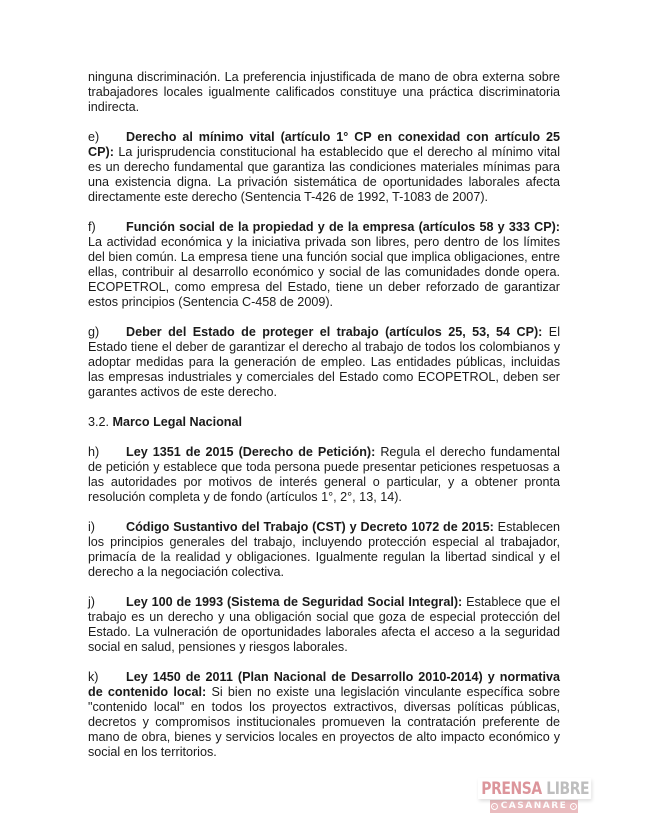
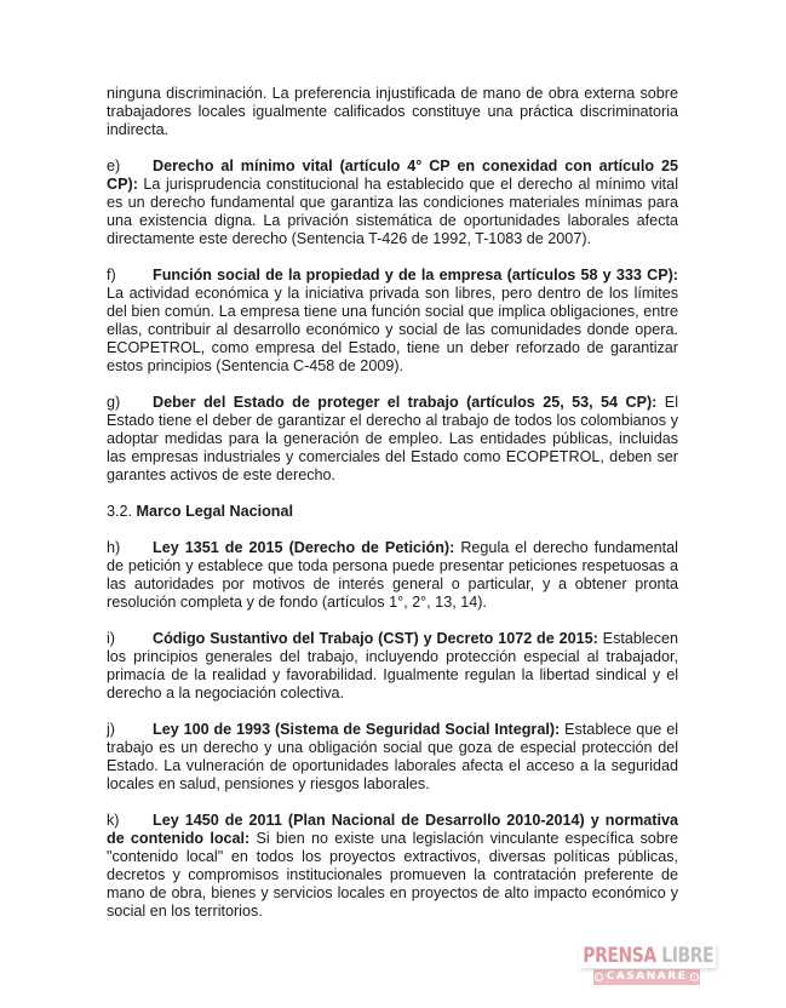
  ninguna discriminación. La preferencia injustificada de mano de obra externa sobre trabajadores locales igualmente calificados constituye una práctica discriminatoria indirecta.
- e) Derecho al mínimo vital (artículo 1° CP en conexidad con artículo 25 CP): La jurisprudencia constitucional ha establecido que el derecho al mínimo vital es un derecho fundamental que garantiza las condiciones materiales mínimas para una existencia digna. La privación sistemática de oportunidades laborales afecta directamente este derecho (Sentencia T-426 de 1992, T-1083 de 2007).
+ e) Derecho al mínimo vital (artículo 4° CP en conexidad con artículo 25 CP): La jurisprudencia constitucional ha establecido que el derecho al mínimo vital es un derecho fundamental que garantiza las condiciones materiales mínimas para una existencia digna. La privación sistemática de oportunidades laborales afecta directamente este derecho (Sentencia T-426 de 1992, T-1083 de 2007).
  f) Función social de la propiedad y de la empresa (artículos 58 y 333 CP): La actividad económica y la iniciativa privada son libres, pero dentro de los límites del bien común. La empresa tiene una función social que implica obligaciones, entre ellas, contribuir al desarrollo económico y social de las comunidades donde opera. ECOPETROL, como empresa del Estado, tiene un deber reforzado de garantizar estos principios (Sentencia C-458 de 2009).
  g) Deber del Estado de proteger el trabajo (artículos 25, 53, 54 CP): El Estado tiene el deber de garantizar el derecho al trabajo de todos los colombianos y adoptar medidas para la generación de empleo. Las entidades públicas, incluidas las empresas industriales y comerciales del Estado como ECOPETROL, deben ser garantes activos de este derecho.
  3.2. Marco Legal Nacional
  h) Ley 1351 de 2015 (Derecho de Petición): Regula el derecho fundamental de petición y establece que toda persona puede presentar peticiones respetuosas a las autoridades por motivos de interés general o particular, y a obtener pronta resolución completa y de fondo (artículos 1°, 2°, 13, 14).
- i) Código Sustantivo del Trabajo (CST) y Decreto 1072 de 2015: Establecen los principios generales del trabajo, incluyendo protección especial al trabajador, primacía de la realidad y obligaciones. Igualmente regulan la libertad sindical y el derecho a la negociación colectiva.
+ i) Código Sustantivo del Trabajo (CST) y Decreto 1072 de 2015: Establecen los principios generales del trabajo, incluyendo protección especial al trabajador, primacía de la realidad y favorabilidad. Igualmente regulan la libertad sindical y el derecho a la negociación colectiva.
- j) Ley 100 de 1993 (Sistema de Seguridad Social Integral): Establece que el trabajo es un derecho y una obligación social que goza de especial protección del Estado. La vulneración de oportunidades laborales afecta el acceso a la seguridad social en salud, pensiones y riesgos laborales.
+ j) Ley 100 de 1993 (Sistema de Seguridad Social Integral): Establece que el trabajo es un derecho y una obligación social que goza de especial protección del Estado. La vulneración de oportunidades laborales afecta el acceso a la seguridad locales en salud, pensiones y riesgos laborales.
  k) Ley 1450 de 2011 (Plan Nacional de Desarrollo 2010-2014) y normativa de contenido local: Si bien no existe una legislación vinculante específica sobre "contenido local" en todos los proyectos extractivos, diversas políticas públicas, decretos y compromisos institucionales promueven la contratación preferente de mano de obra, bienes y servicios locales en proyectos de alto impacto económico y social en los territorios.
  PRENSA LIBRE
  CASANARE
